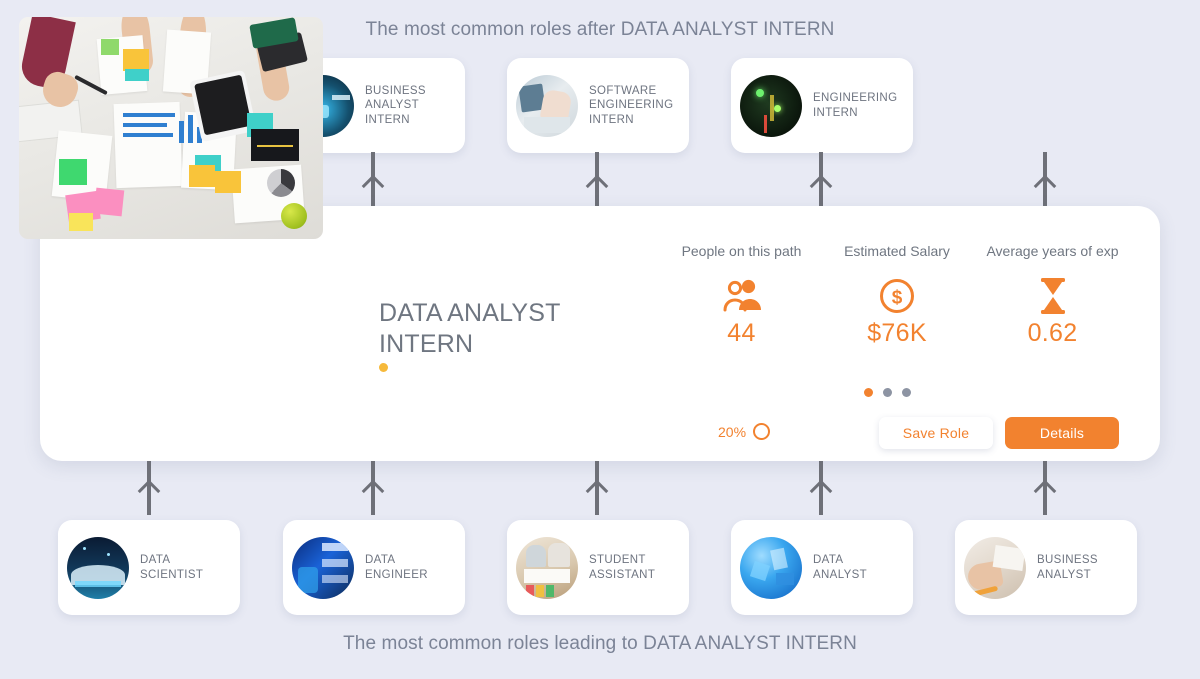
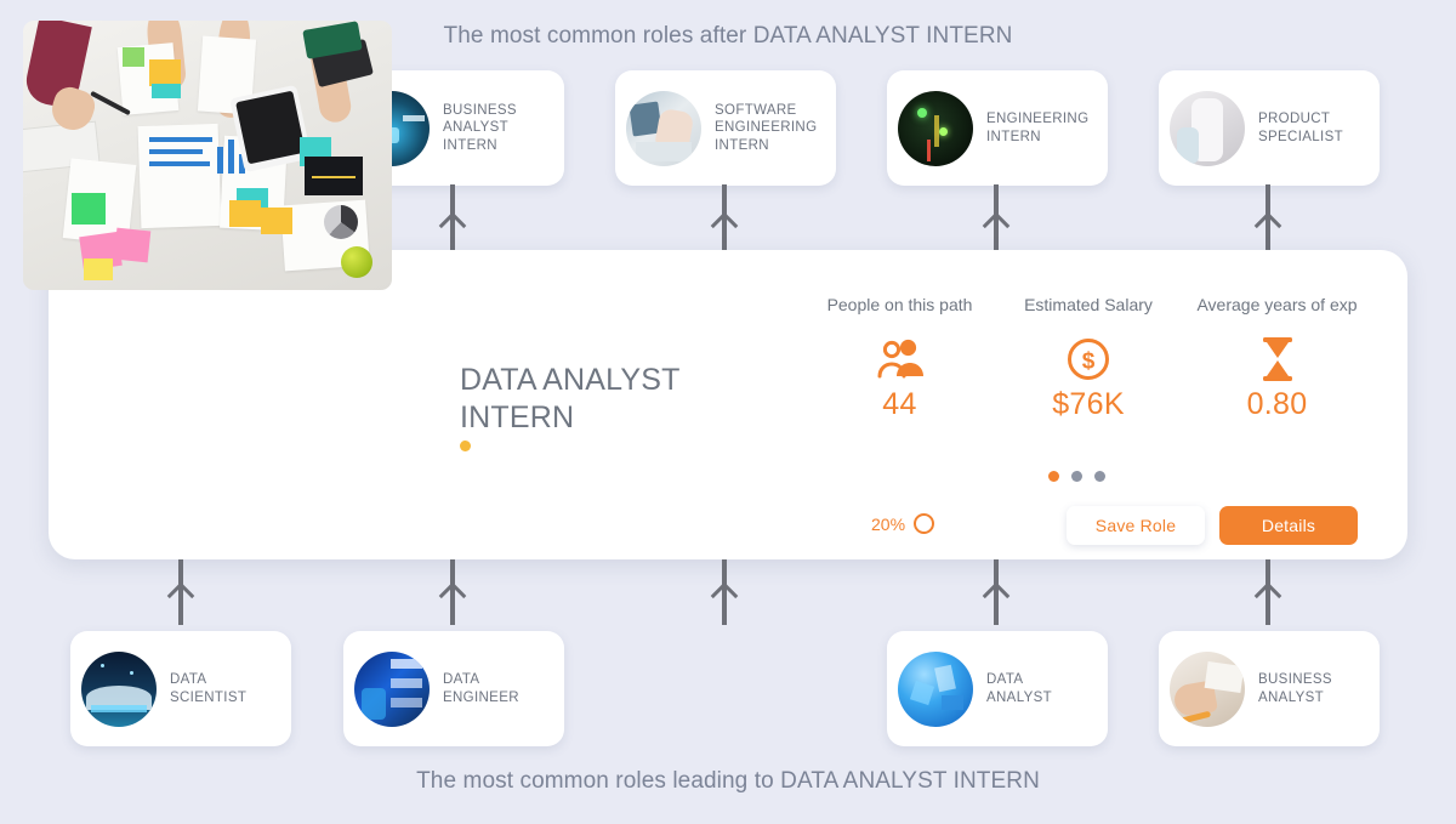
  The most common roles after DATA ANALYST INTERN
  BUSINESS
  ANALYST
  INTERN
  SOFTWARE
  ENGINEERING
  INTERN
  ENGINEERING
  INTERN
+ PRODUCT
+ SPECIALIST
  DATA ANALYST
  INTERN
  People on this path
  44
  Estimated Salary
  $
  $76K
  Average years of exp
- 0.62
+ 0.80
  20%
  Save Role
  Details
  DATA
  SCIENTIST
  DATA
  ENGINEER
- STUDENT
- ASSISTANT
  DATA
  ANALYST
  BUSINESS
  ANALYST
  The most common roles leading to DATA ANALYST INTERN
